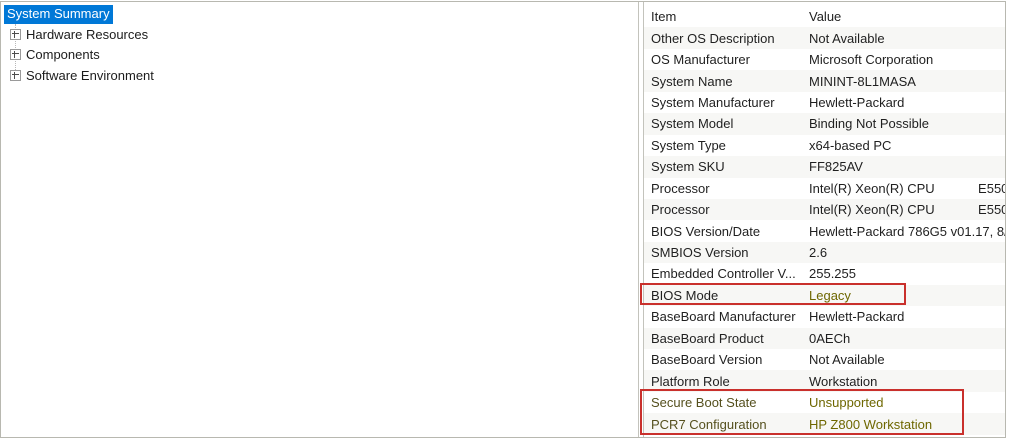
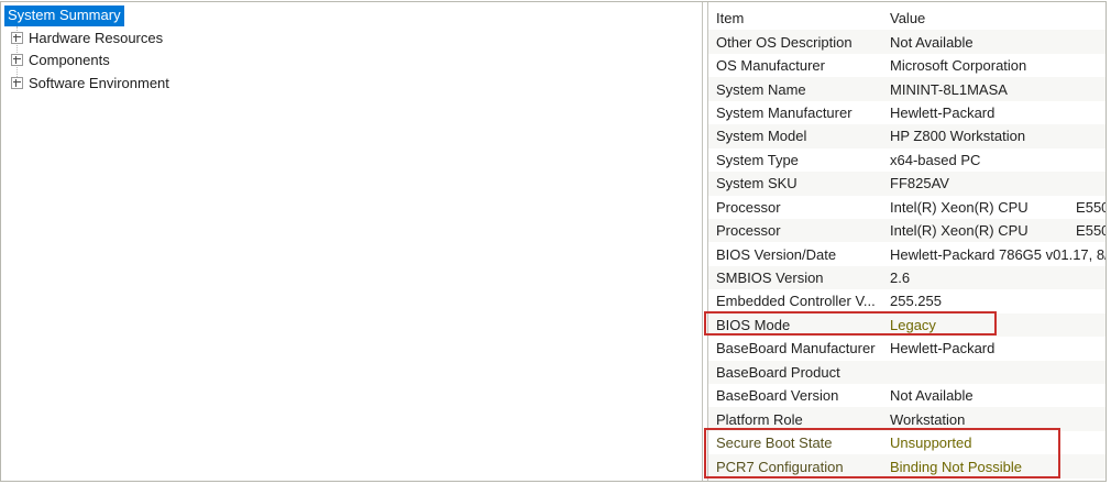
  System Summary
  Hardware Resources
  Components
  Software Environment
  Item
  Value
  Other OS Description
  Not Available
  OS Manufacturer
  Microsoft Corporation
  System Name
  MININT-8L1MASA
  System Manufacturer
  Hewlett-Packard
  System Model
- Binding Not Possible
+ HP Z800 Workstation
  System Type
  x64-based PC
  System SKU
  FF825AV
  Processor
  Intel(R) Xeon(R) CPU E550
  Processor
  Intel(R) Xeon(R) CPU E550
  BIOS Version/Date
  Hewlett-Packard 786G5 v01.17, 8
  SMBIOS Version
  2.6
  Embedded Controller V...
  255.255
  BIOS Mode
  Legacy
  BaseBoard Manufacturer
  Hewlett-Packard
  BaseBoard Product
- 0AECh
  BaseBoard Version
  Not Available
  Platform Role
  Workstation
  Secure Boot State
  Unsupported
  PCR7 Configuration
- HP Z800 Workstation
+ Binding Not Possible
